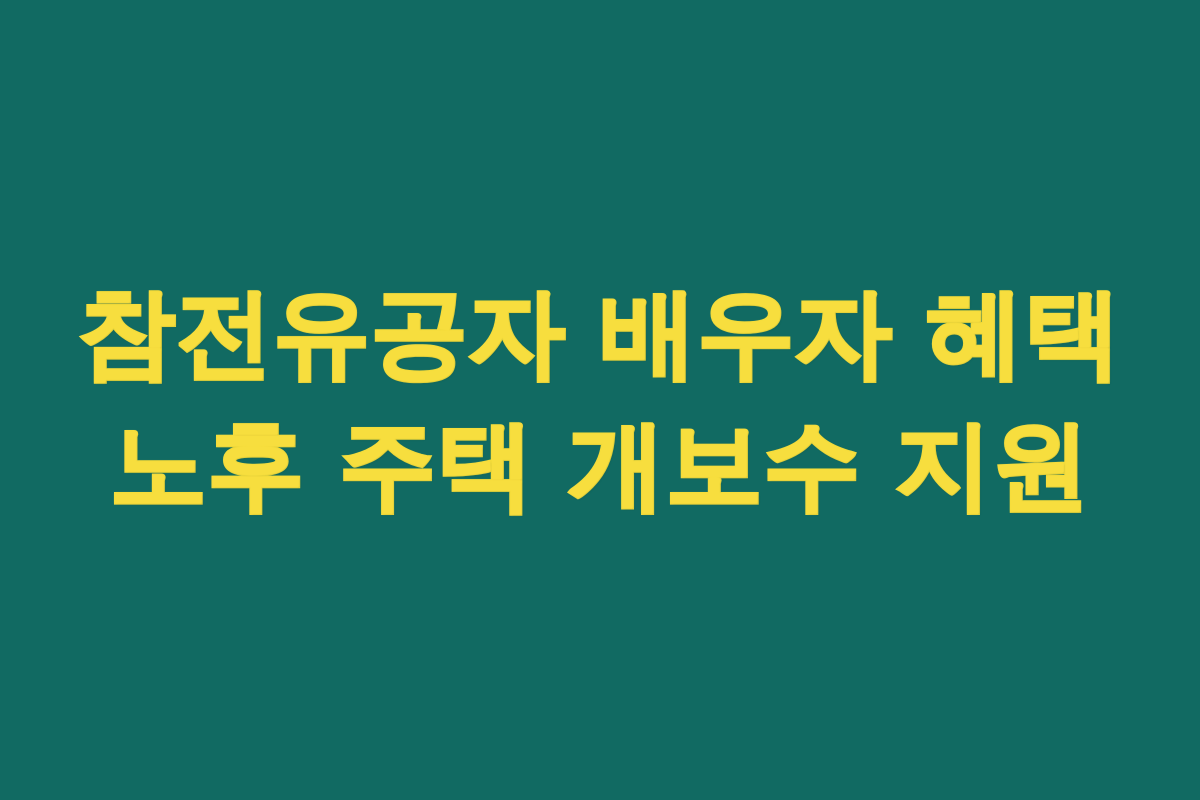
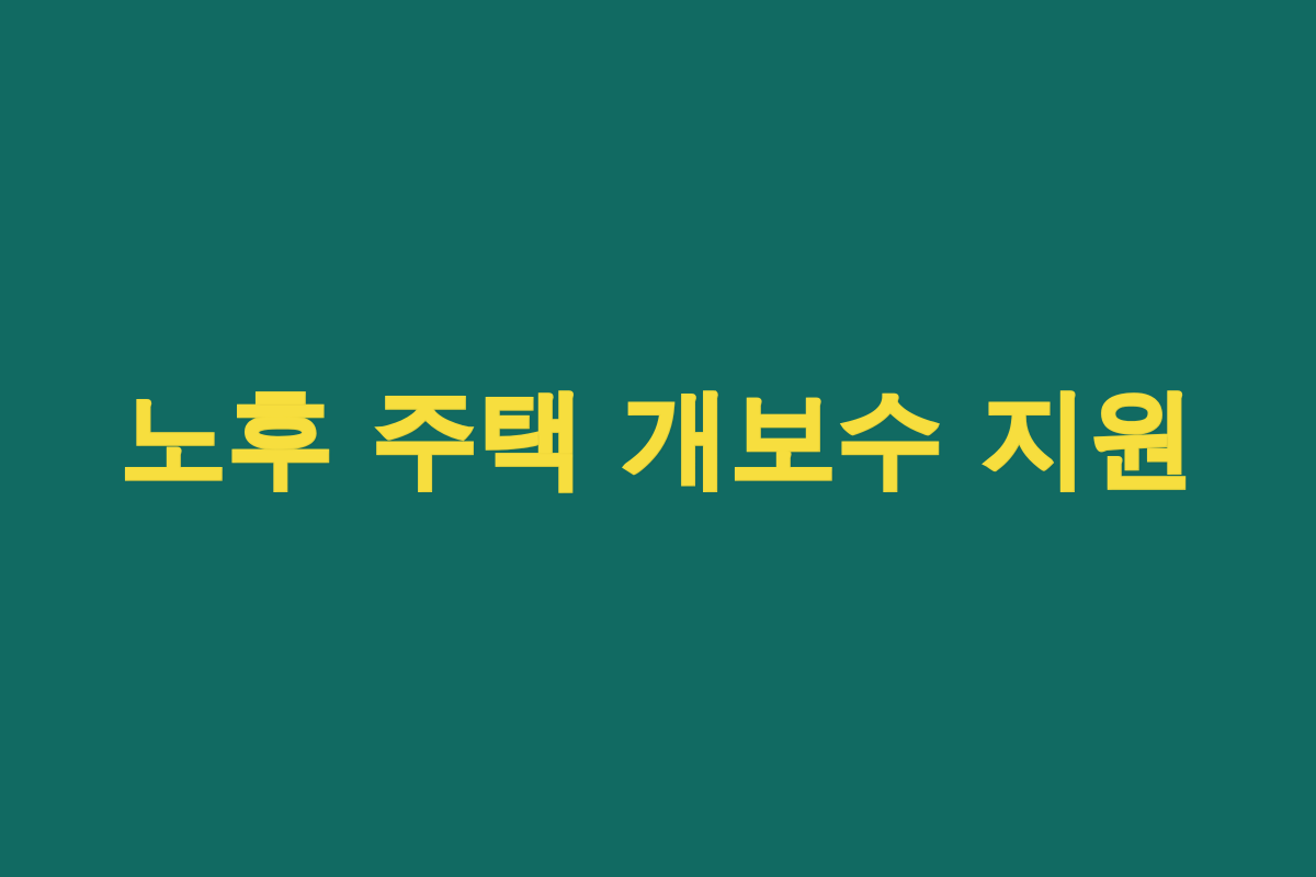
- 참전유공자 배우자 혜택
  노후 주택 개보수 지원
